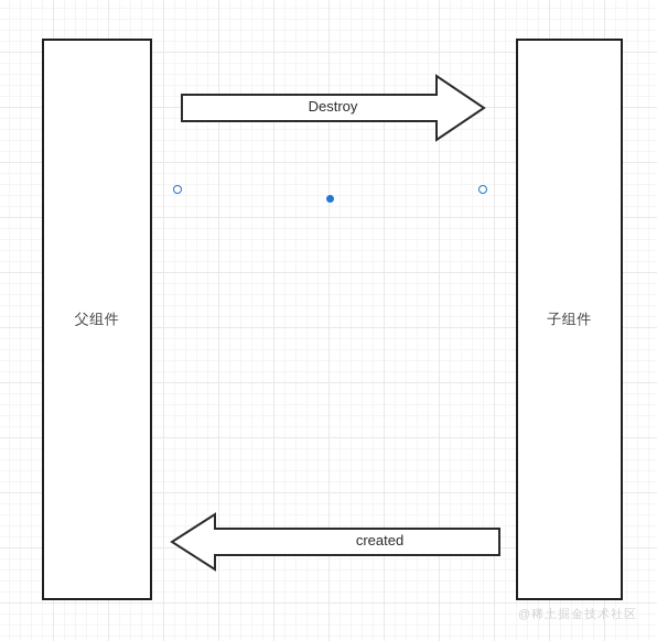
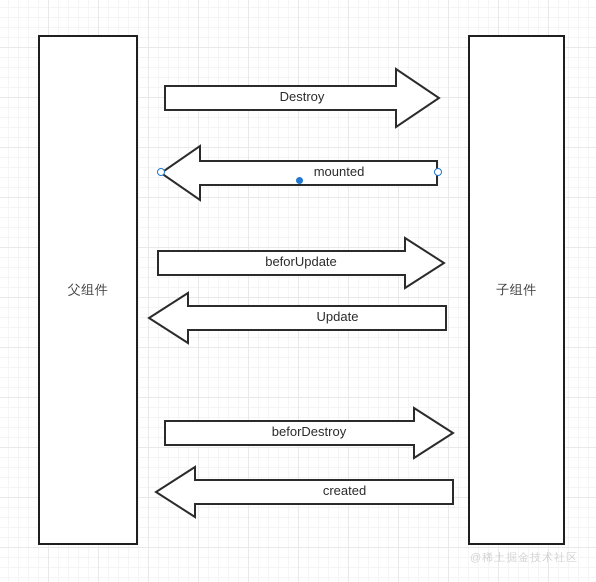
  父组件
  子组件
  Destroy
+ mounted
+ beforUpdate
+ Update
+ beforDestroy
  created
  @稀土掘金技术社区
